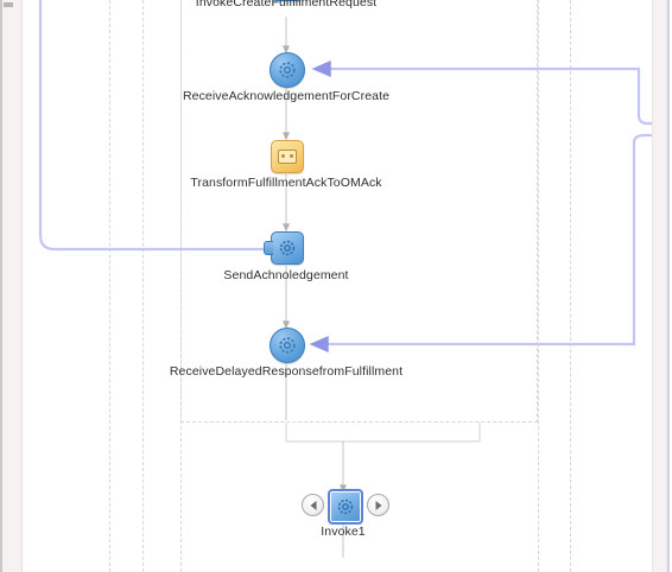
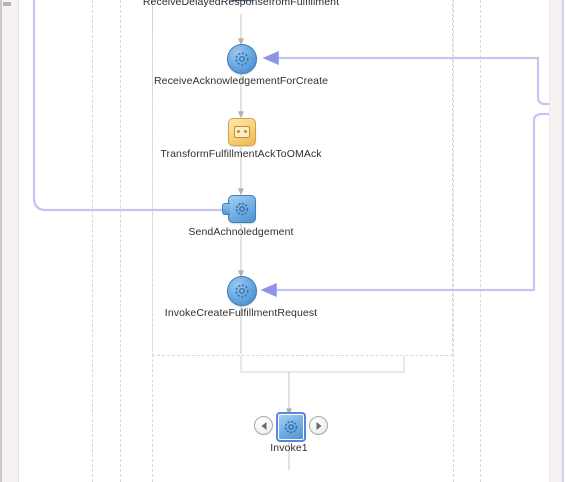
- InvokeCreateFulfillmentRequest
+ ReceiveDelayedResponsefromFulfillment
  ReceiveAcknowledgementForCreate
  TransformFulfillmentAckToOMAck
  SendAchnoledgement
- ReceiveDelayedResponsefromFulfillment
+ InvokeCreateFulfillmentRequest
  Invoke1
